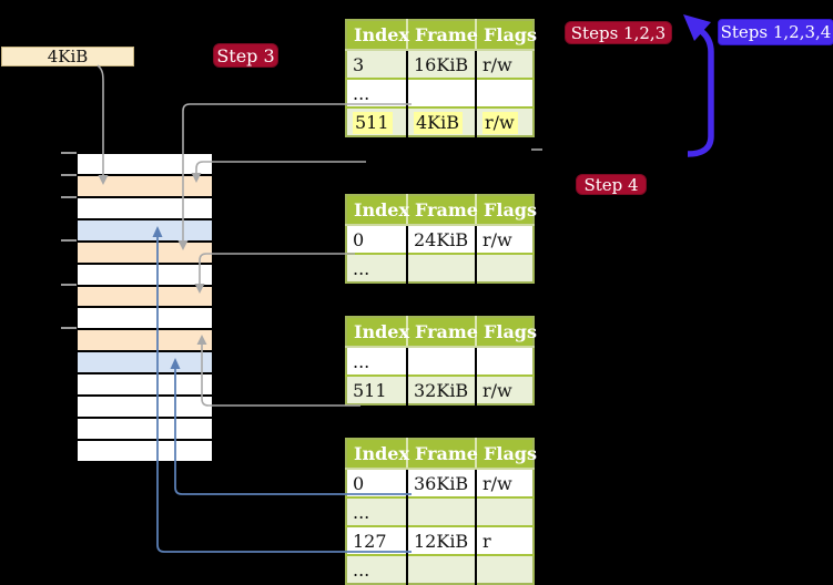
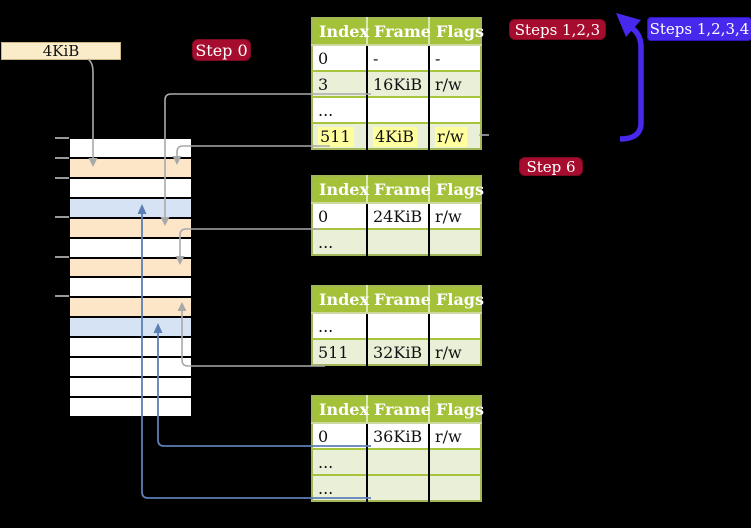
  4KiB
- Step 3
+ Step 0
  Steps 1,2,3
  Steps 1,2,3,4
- Step 4
+ Step 6
  Index	Frame	Flags
+ 0	-	-
  3	16KiB	r/w
  ...
  511	4KiB	r/w
  Index	Frame	Flags
  0	24KiB	r/w
  ...
  Index	Frame	Flags
  ...
  511	32KiB	r/w
  Index	Frame	Flags
  0	36KiB	r/w
  ...
- 127	12KiB	r
  ...
